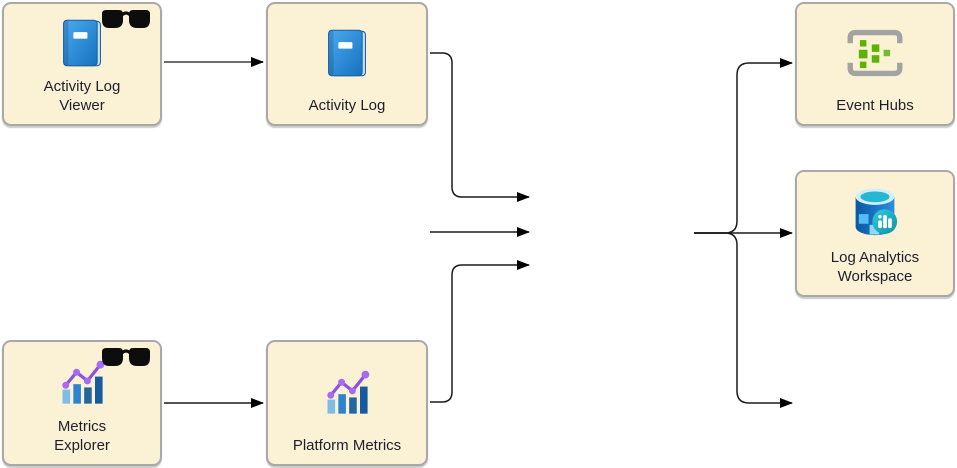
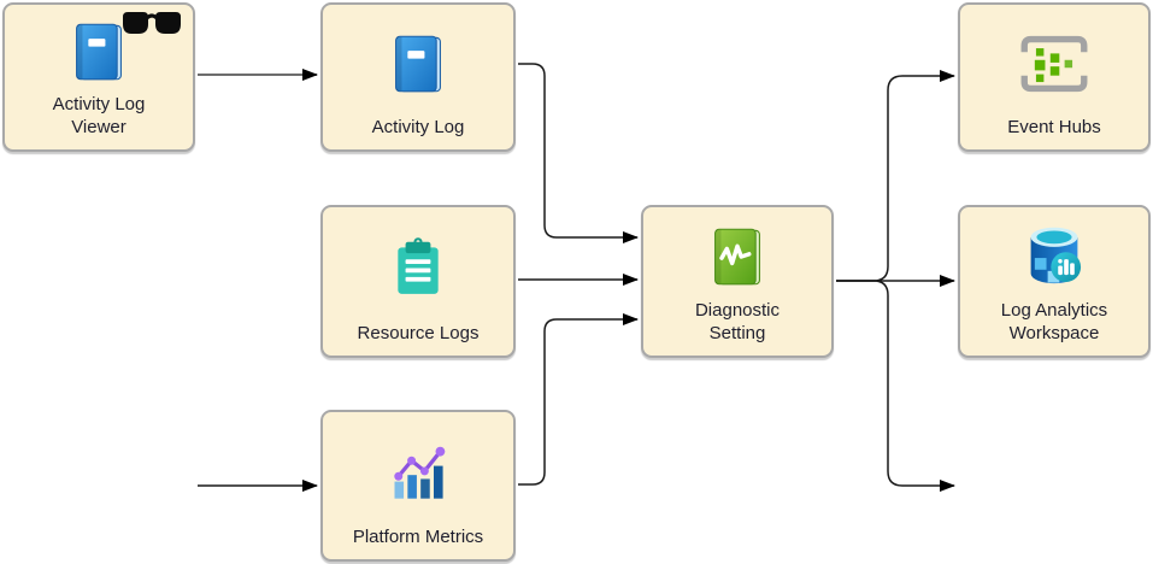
  Activity Log
  Viewer
  Activity Log
  Event Hubs
+ Resource Logs
+ Diagnostic
+ Setting
  Log Analytics
  Workspace
- Metrics
- Explorer
  Platform Metrics
